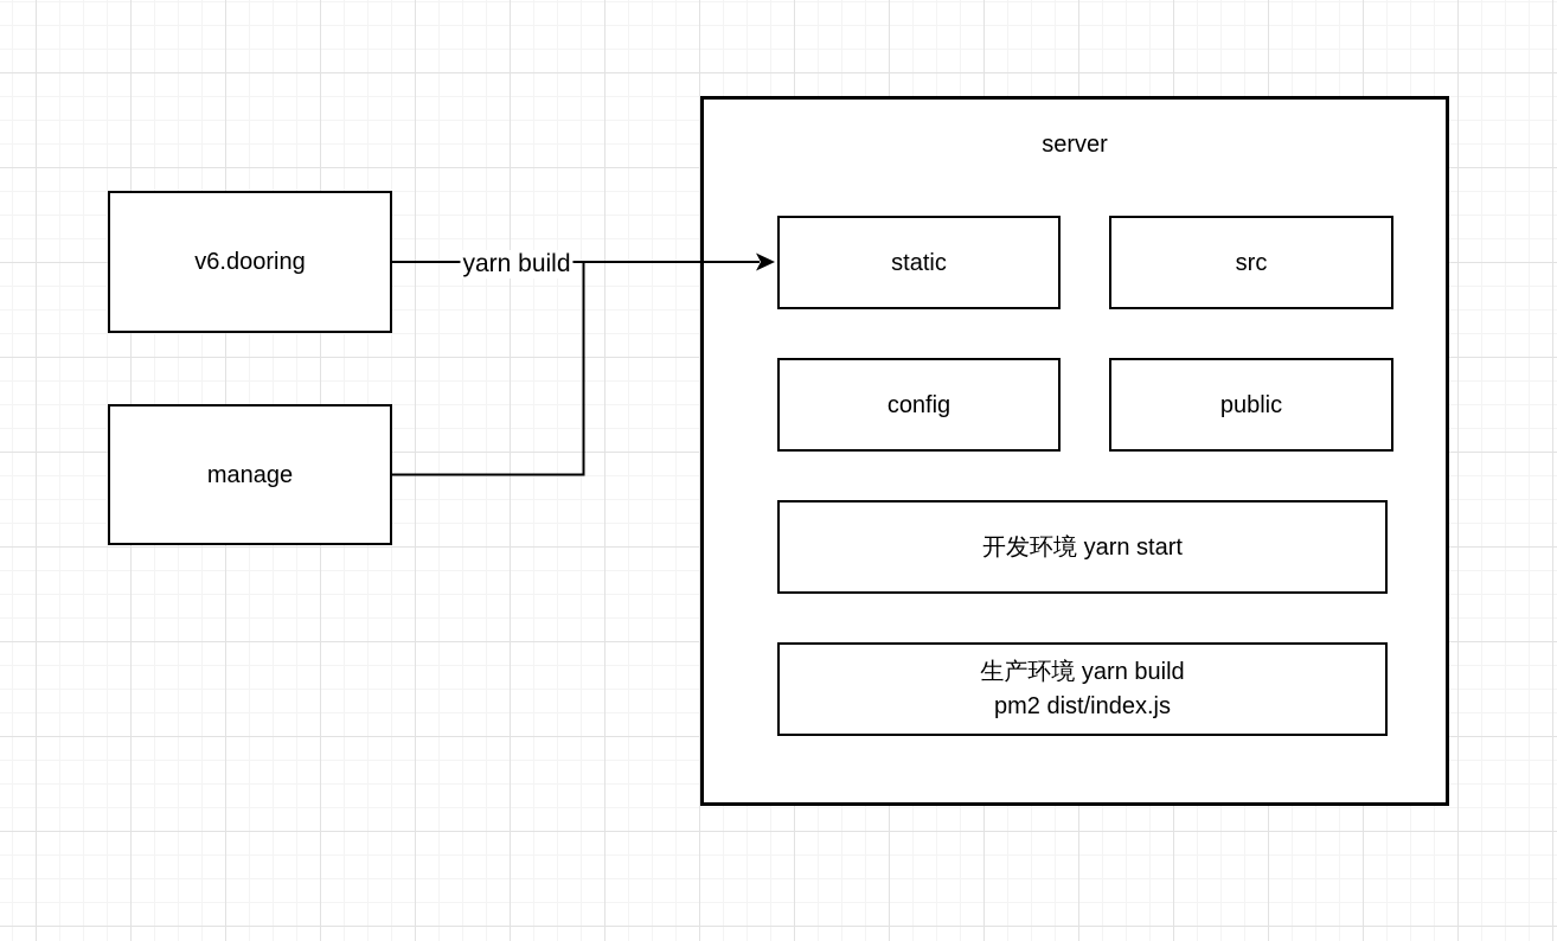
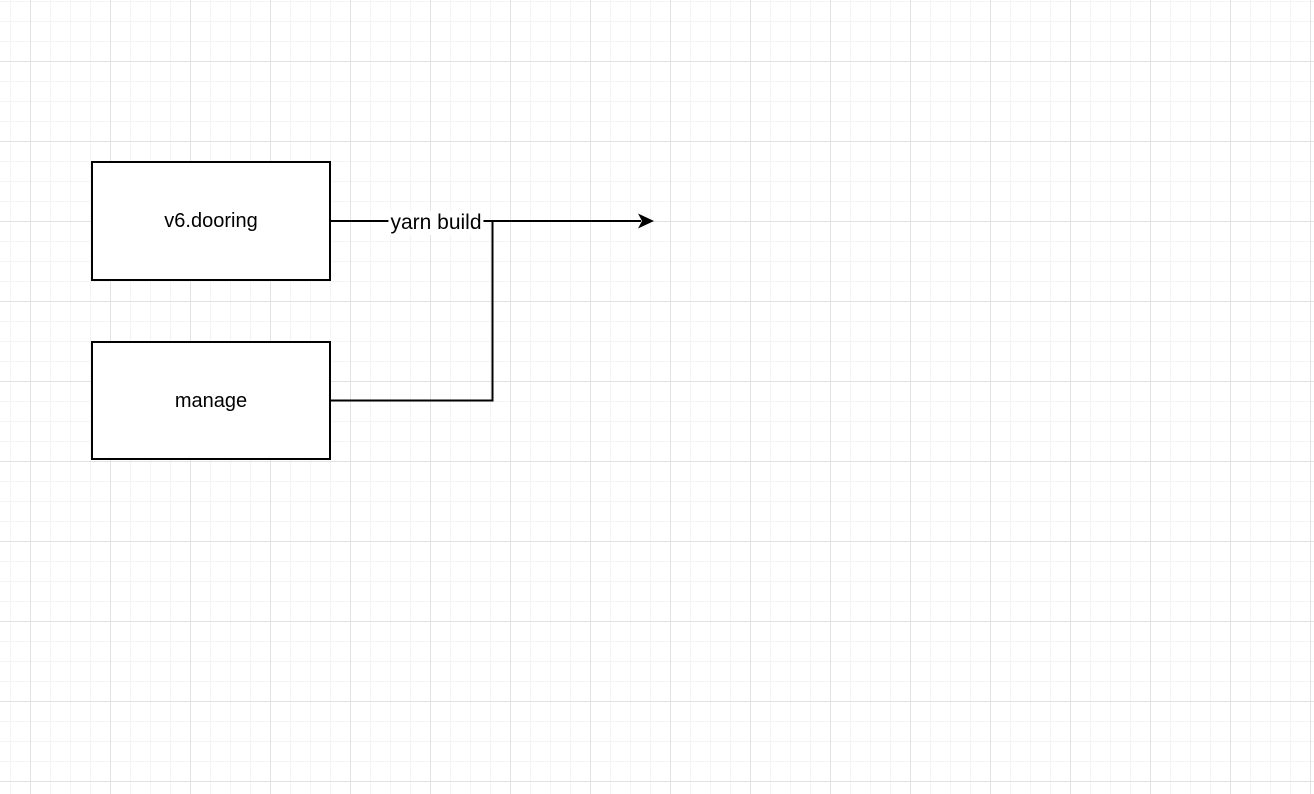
- server
- static
- src
- config
- public
- 开发环境 yarn start
- 生产环境 yarn build
- pm2 dist/index.js
  v6.dooring
  manage
  yarn build
